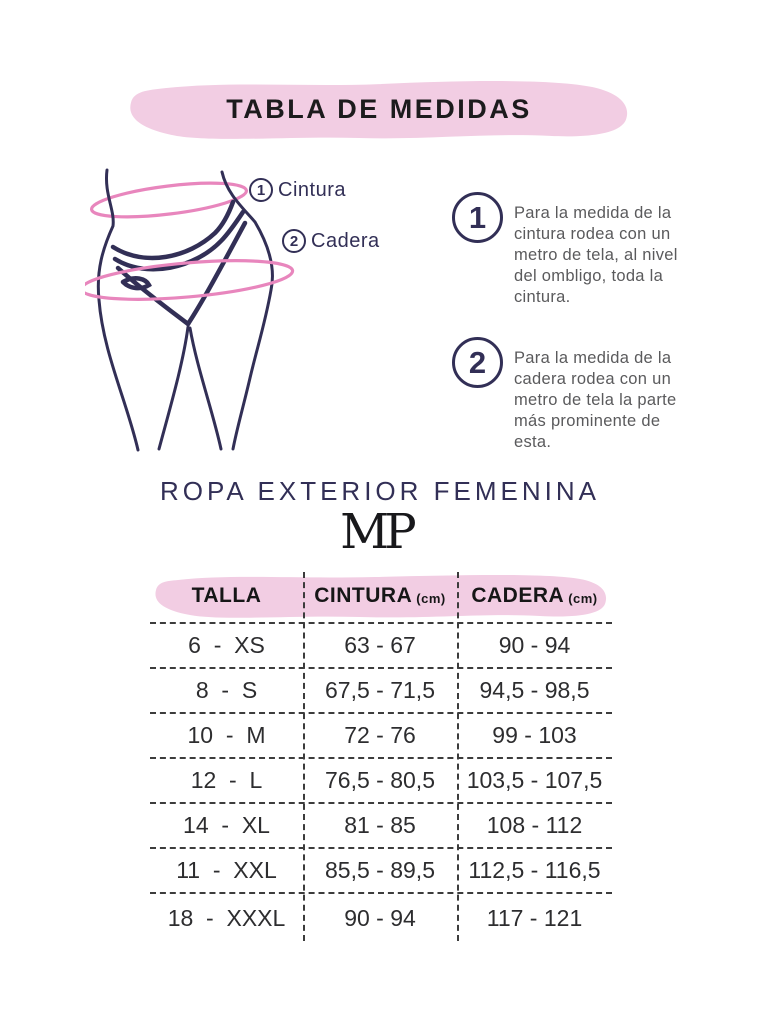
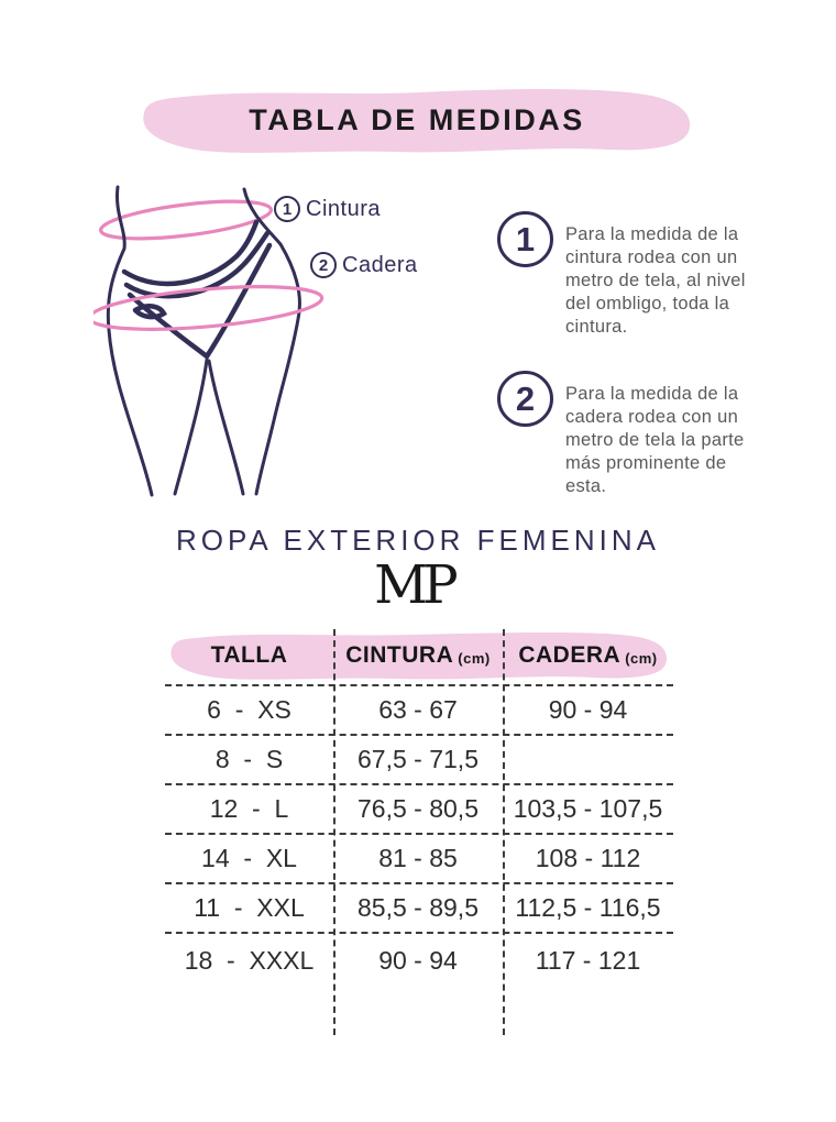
  TABLA DE MEDIDAS
  1
  Cintura
  2
  Cadera
  1
  Para la medida de la cintura rodea con un metro de tela, al nivel del ombligo, toda la cintura.
  2
  Para la medida de la cadera rodea con un metro de tela la parte más prominente de esta.
  ROPA EXTERIOR FEMENINA
  MP
  TALLA
  CINTURA
  (cm)
  CADERA
  (cm)
  6 - XS
  63 - 67
  90 - 94
  8 - S
  67,5 - 71,5
- 94,5 - 98,5
- 10 - M
- 72 - 76
- 99 - 103
  12 - L
  76,5 - 80,5
  103,5 - 107,5
  14 - XL
  81 - 85
  108 - 112
  11 - XXL
  85,5 - 89,5
  112,5 - 116,5
  18 - XXXL
  90 - 94
  117 - 121
